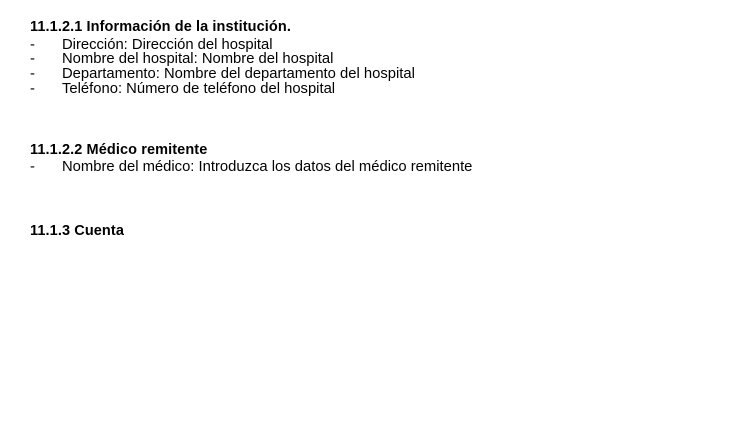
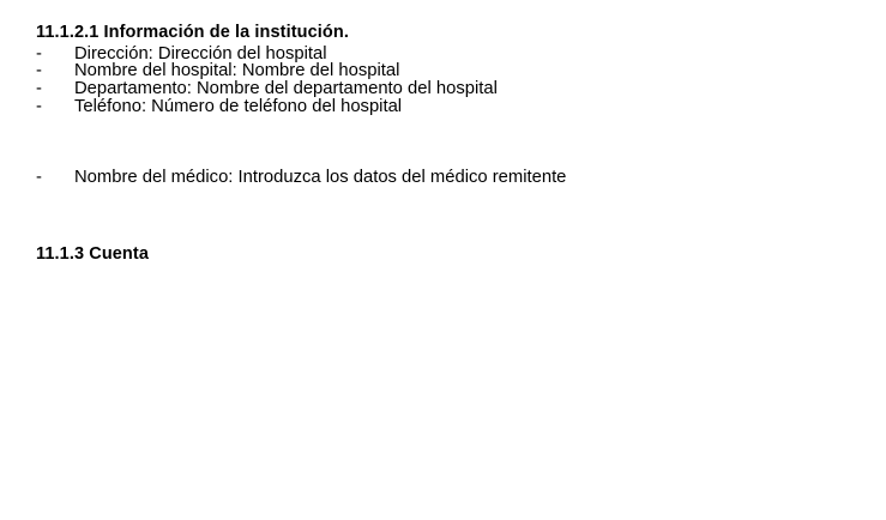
  11.1.2.1 Información de la institución.
  -
  Dirección: Dirección del hospital
  -
  Nombre del hospital: Nombre del hospital
  -
  Departamento: Nombre del departamento del hospital
  -
  Teléfono: Número de teléfono del hospital
- 11.1.2.2 Médico remitente
  -
  Nombre del médico: Introduzca los datos del médico remitente
  11.1.3 Cuenta
